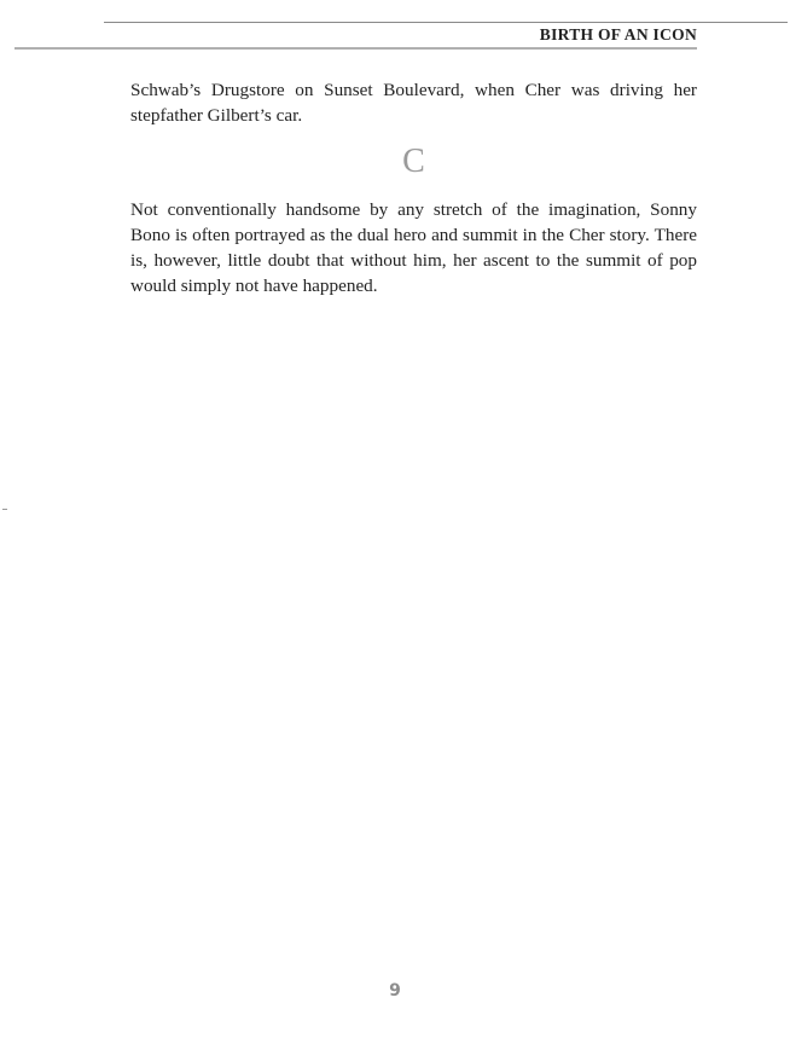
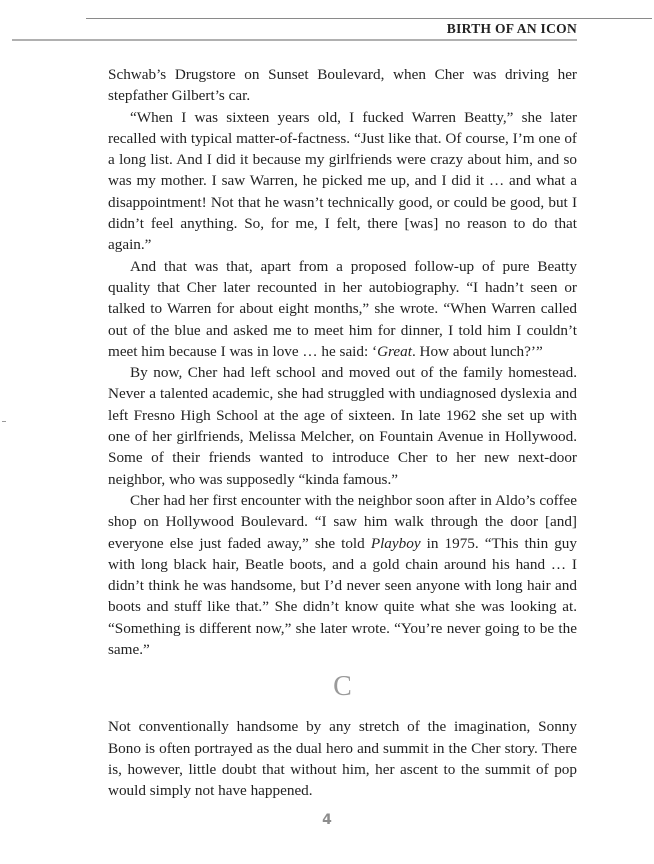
  BIRTH OF AN ICON
  Schwab’s Drugstore on Sunset Boulevard, when Cher was driving her stepfather Gilbert’s car.
+ “When I was sixteen years old, I fucked Warren Beatty,” she later recalled with typical matter-of-factness. “Just like that. Of course, I’m one of a long list. And I did it because my girlfriends were crazy about him, and so was my mother. I saw Warren, he picked me up, and I did it … and what a disappointment! Not that he wasn’t technically good, or could be good, but I didn’t feel anything. So, for me, I felt, there [was] no reason to do that again.”
+ And that was that, apart from a proposed follow-up of pure Beatty quality that Cher later recounted in her autobiography. “I hadn’t seen or talked to Warren for about eight months,” she wrote. “When Warren called out of the blue and asked me to meet him for dinner, I told him I couldn’t meet him because I was in love … he said: ‘Great. How about lunch?’”
+ By now, Cher had left school and moved out of the family homestead. Never a talented academic, she had struggled with undiagnosed dyslexia and left Fresno High School at the age of sixteen. In late 1962 she set up with one of her girlfriends, Melissa Melcher, on Fountain Avenue in Hollywood. Some of their friends wanted to introduce Cher to her new next-door neighbor, who was supposedly “kinda famous.”
+ Cher had her first encounter with the neighbor soon after in Aldo’s coffee shop on Hollywood Boulevard. “I saw him walk through the door [and] everyone else just faded away,” she told Playboy in 1975. “This thin guy with long black hair, Beatle boots, and a gold chain around his hand … I didn’t think he was handsome, but I’d never seen anyone with long hair and boots and stuff like that.” She didn’t know quite what she was looking at. “Something is different now,” she later wrote. “You’re never going to be the same.”
  C
  Not conventionally handsome by any stretch of the imagination, Sonny Bono is often portrayed as the dual hero and summit in the Cher story. There is, however, little doubt that without him, her ascent to the summit of pop would simply not have happened.
- 9
+ 4
